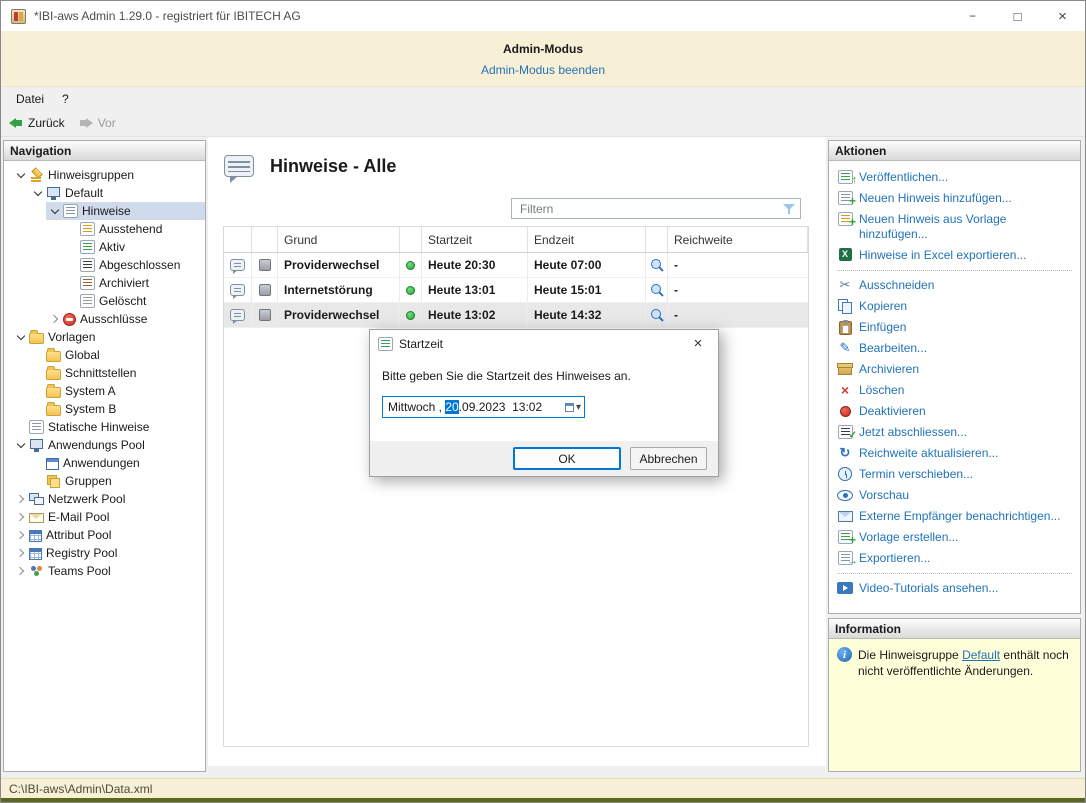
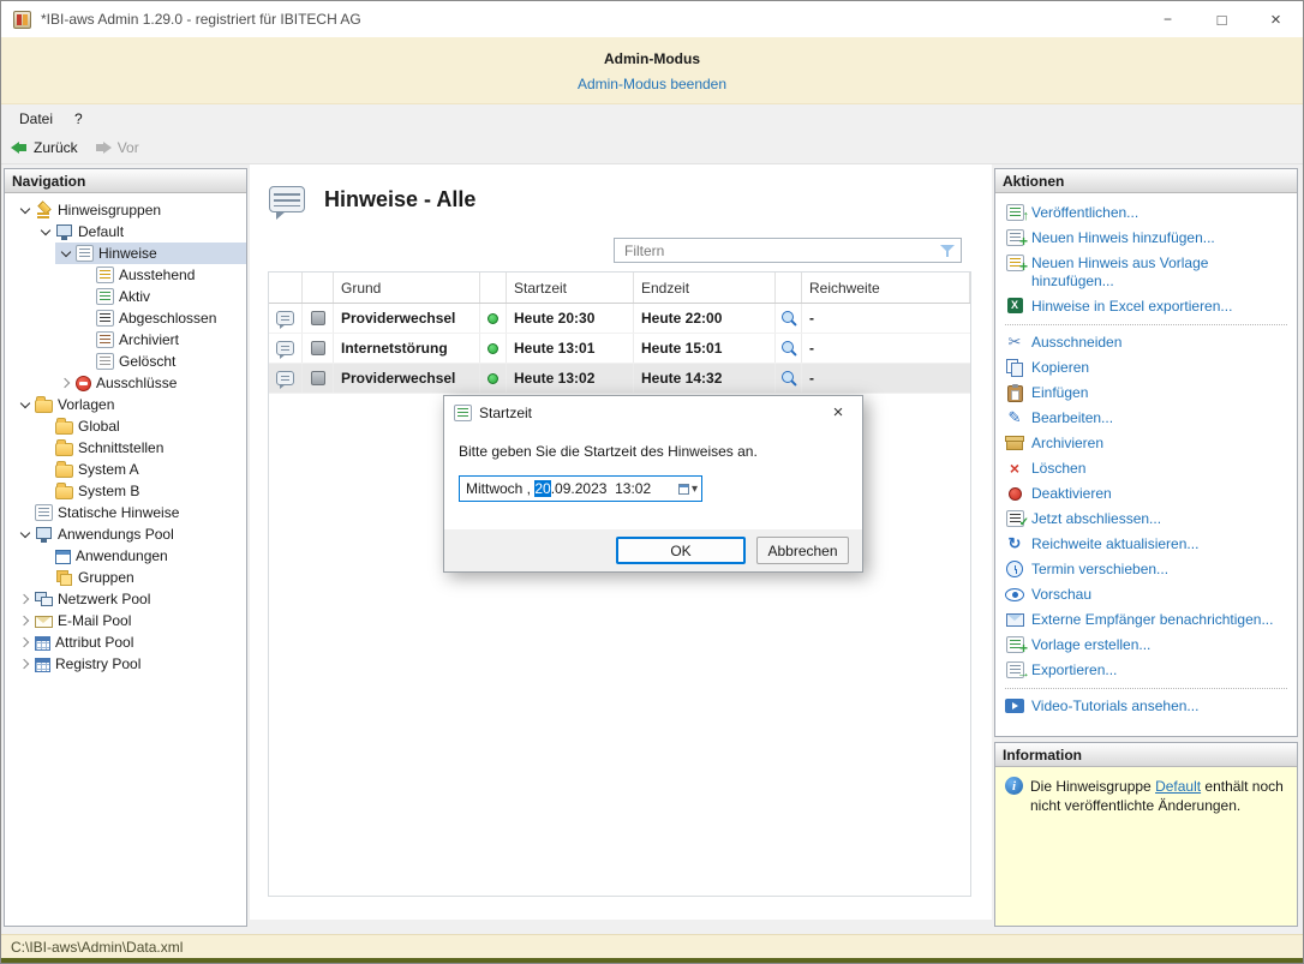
  *IBI-aws Admin 1.29.0 - registriert für IBITECH AG
  −
  □
  ×
  Admin-Modus
  Admin-Modus beenden
  Datei
  ?
  Zurück
  Vor
  Hinweise - Alle
  Filtern
  Grund
  Startzeit
  Endzeit
  Reichweite
  Providerwechsel
  Heute 20:30
- Heute 07:00
+ Heute 22:00
  -
  Internetstörung
  Heute 13:01
  Heute 15:01
  -
  Providerwechsel
  Heute 13:02
  Heute 14:32
  -
  Navigation
  Hinweisgruppen
  Default
  Hinweise
  Ausstehend
  Aktiv
  Abgeschlossen
  Archiviert
  Gelöscht
  Ausschlüsse
  Vorlagen
  Global
  Schnittstellen
  System A
  System B
  Statische Hinweise
  Anwendungs Pool
  Anwendungen
  Gruppen
  Netzwerk Pool
  E-Mail Pool
  Attribut Pool
  Registry Pool
- Teams Pool
  Aktionen
  Veröffentlichen...
  Neuen Hinweis hinzufügen...
  Neuen Hinweis aus Vorlage hinzufügen...
  Hinweise in Excel exportieren...
  ✂
  Ausschneiden
  Kopieren
  Einfügen
  ✎
  Bearbeiten...
  Archivieren
  ×
  Löschen
  Deaktivieren
  Jetzt abschliessen...
  ↻
  Reichweite aktualisieren...
  Termin verschieben...
  Vorschau
  Externe Empfänger benachrichtigen...
  Vorlage erstellen...
  Exportieren...
  Video-Tutorials ansehen...
  Information
  Die Hinweisgruppe Default enthält noch nicht veröffentlichte Änderungen.
  Startzeit
  ×
  Bitte geben Sie die Startzeit des Hinweises an.
  Mittwoch ,
  20
  .09.2023 13:02
  OK
  Abbrechen
  C:\IBI-aws\Admin\Data.xml
